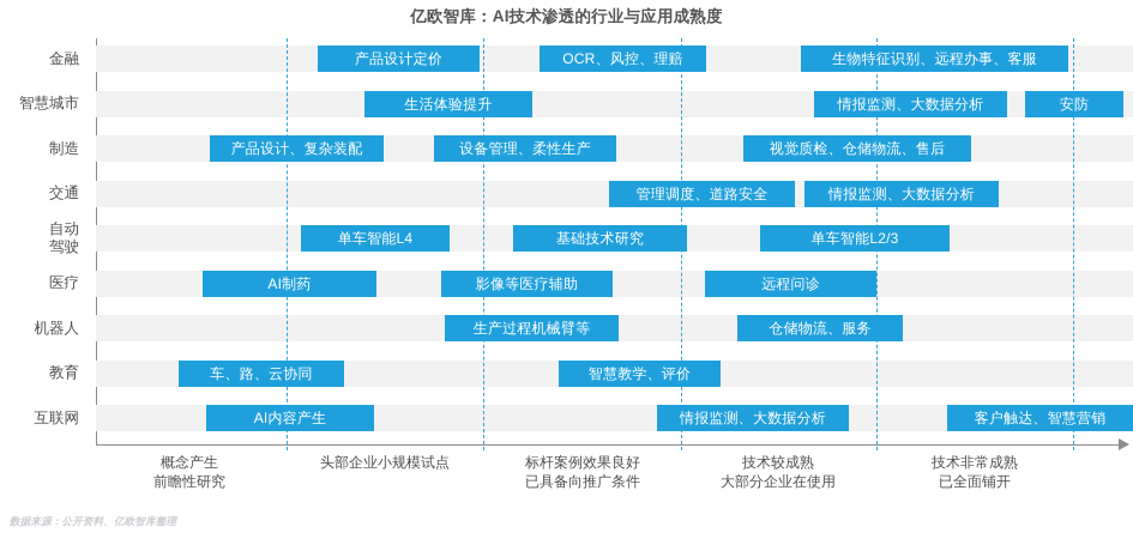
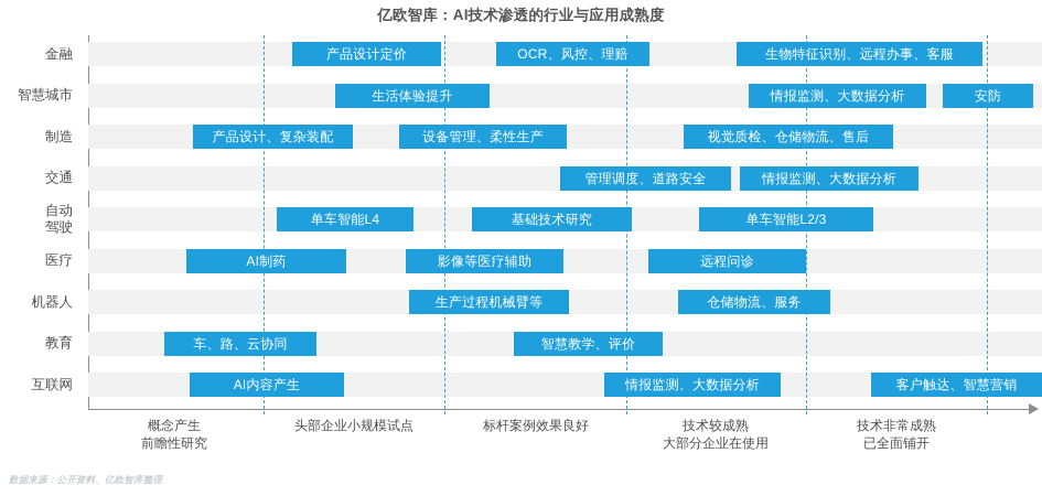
  亿欧智库：AI技术渗透的行业与应用成熟度
  金融
  智慧城市
  制造
  交通
  自动
  驾驶
  医疗
  机器人
  教育
  互联网
  产品设计定价
  OCR、风控、理赔
  生物特征识别、远程办事、客服
  生活体验提升
  情报监测、大数据分析
  安防
  产品设计、复杂装配
  设备管理、柔性生产
  视觉质检、仓储物流、售后
  管理调度、道路安全
  情报监测、大数据分析
  单车智能L4
  基础技术研究
  单车智能L2/3
  AI制药
  影像等医疗辅助
  远程问诊
  生产过程机械臂等
  仓储物流、服务
  车、路、云协同
  智慧教学、评价
  AI内容产生
  情报监测、大数据分析
  客户触达、智慧营销
  概念产生
  前瞻性研究
  头部企业小规模试点
  标杆案例效果良好
- 已具备向推广条件
  技术较成熟
  大部分企业在使用
  技术非常成熟
  已全面铺开
  数据来源：公开资料、亿欧智库整理
